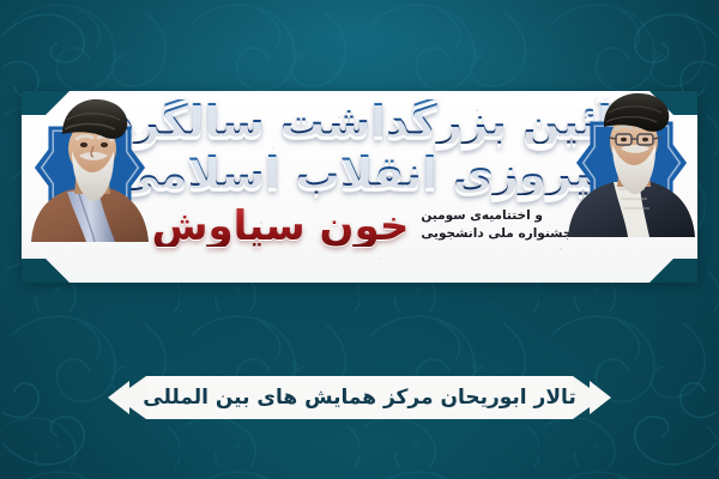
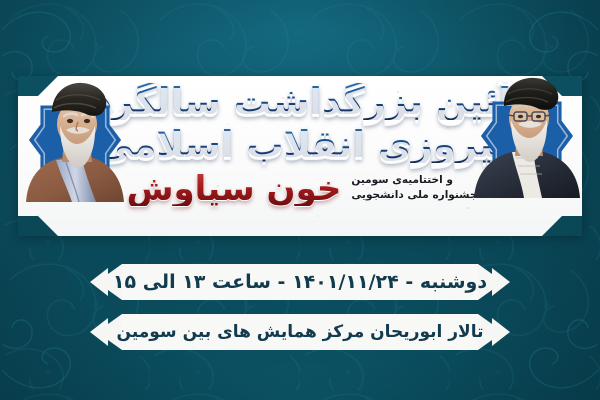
  ئین بزرگداشت سالگر
  یروزی انقلاب اسلام
  خون سیاوش
  و اختتامیه‌ی سومین
  جشنواره ملی دانشجویی
+ دوشنبه - ۱۴۰۱/۱۱/۲۴ - ساعت ۱۳ الی ۱۵
- تالار ابوریحان مرکز همایش های بین المللی
+ تالار ابوریحان مرکز همایش های بین سومین
